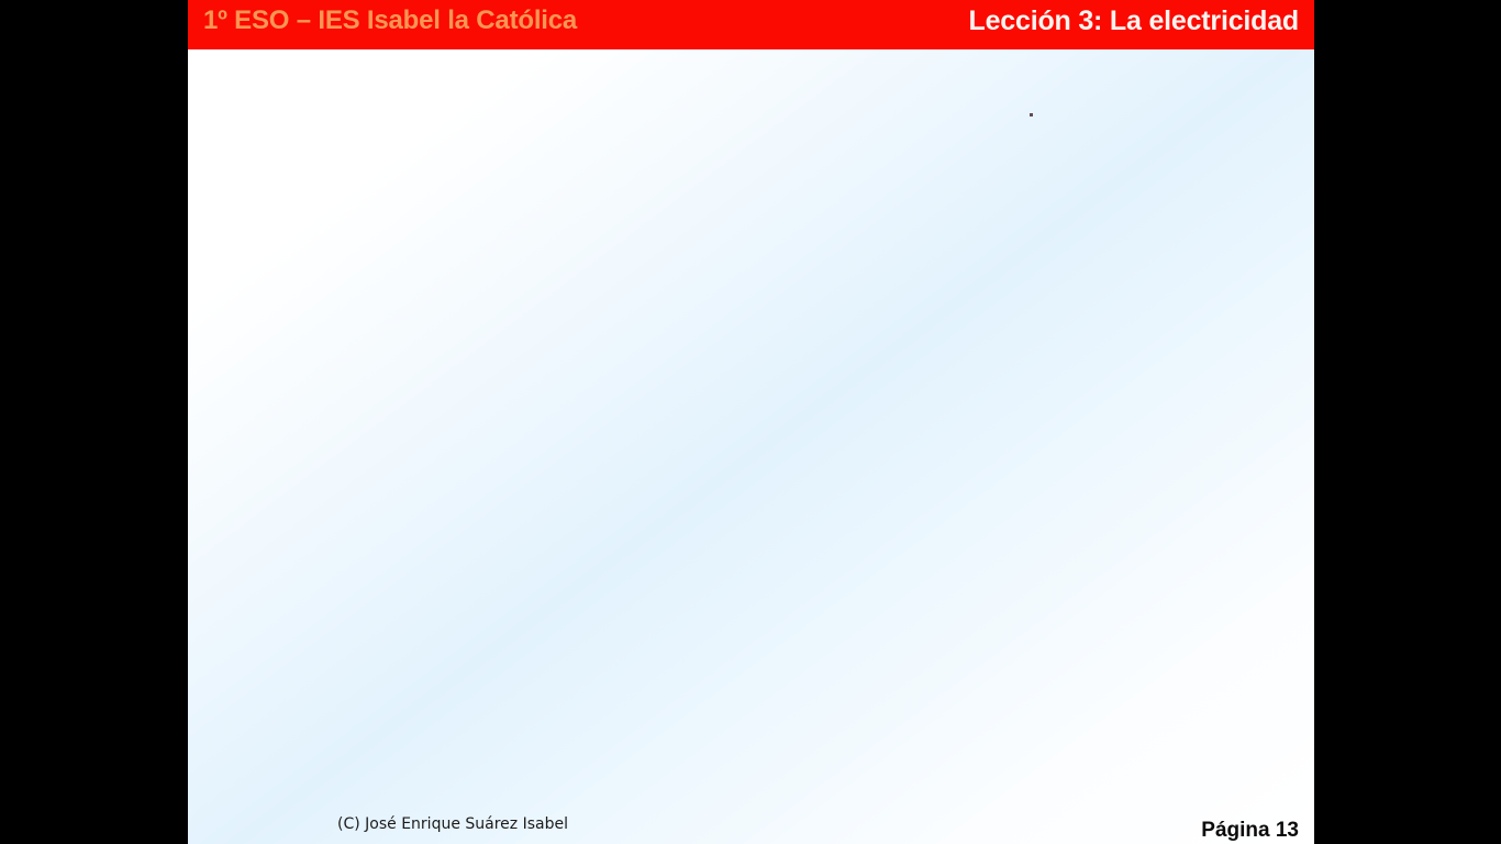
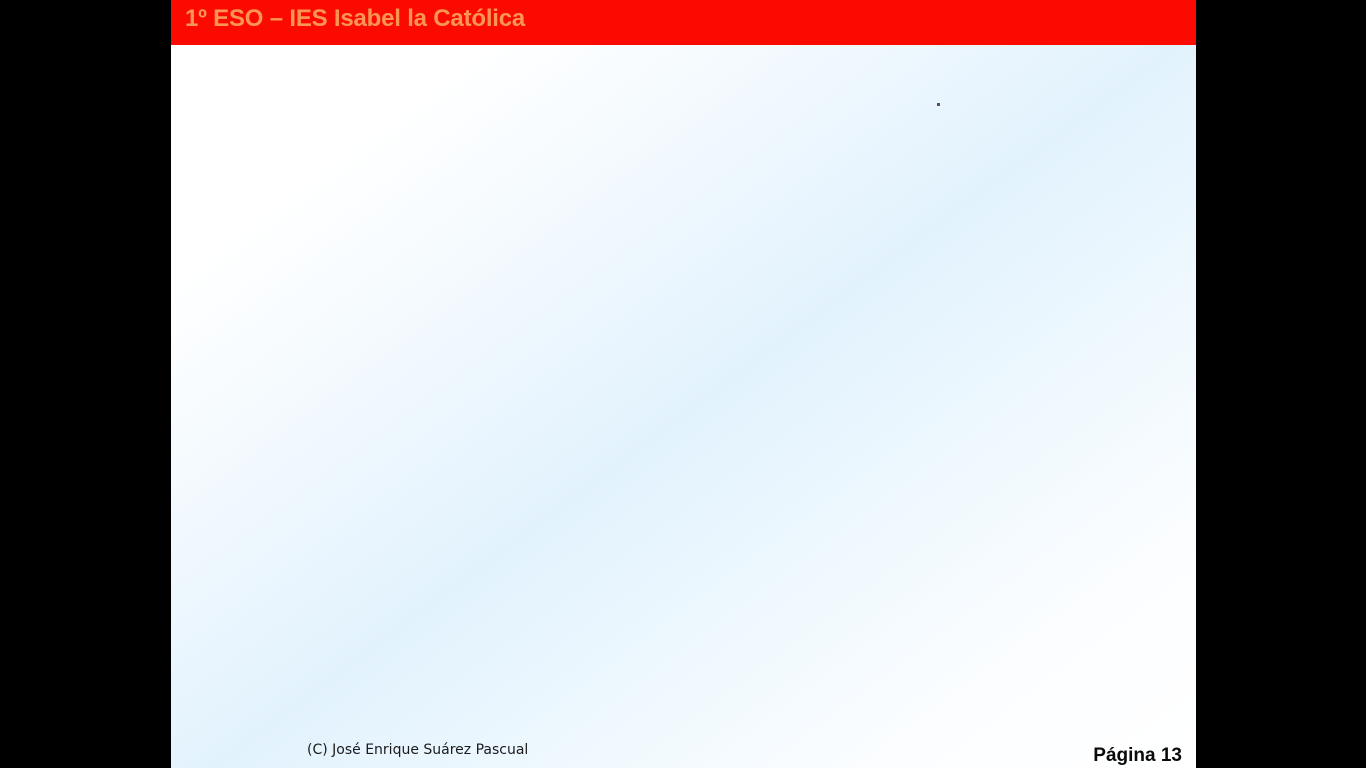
  1º ESO – IES Isabel la Católica
- Lección 3: La electricidad
- (C) José Enrique Suárez Isabel
+ (C) José Enrique Suárez Pascual
  Página 13
